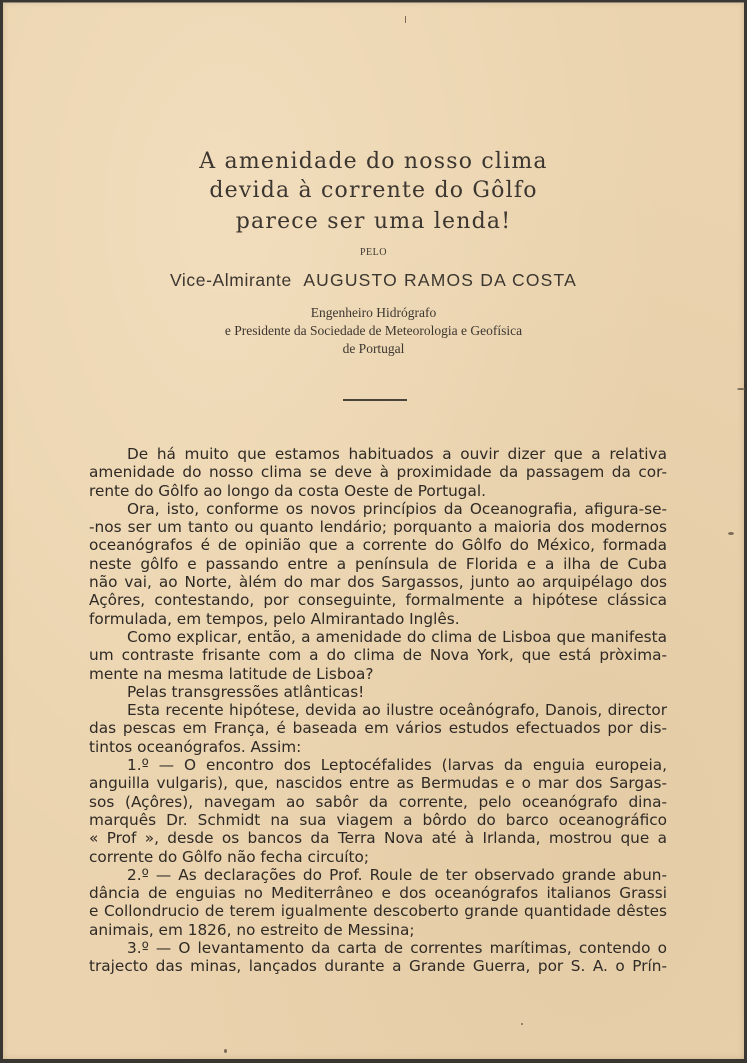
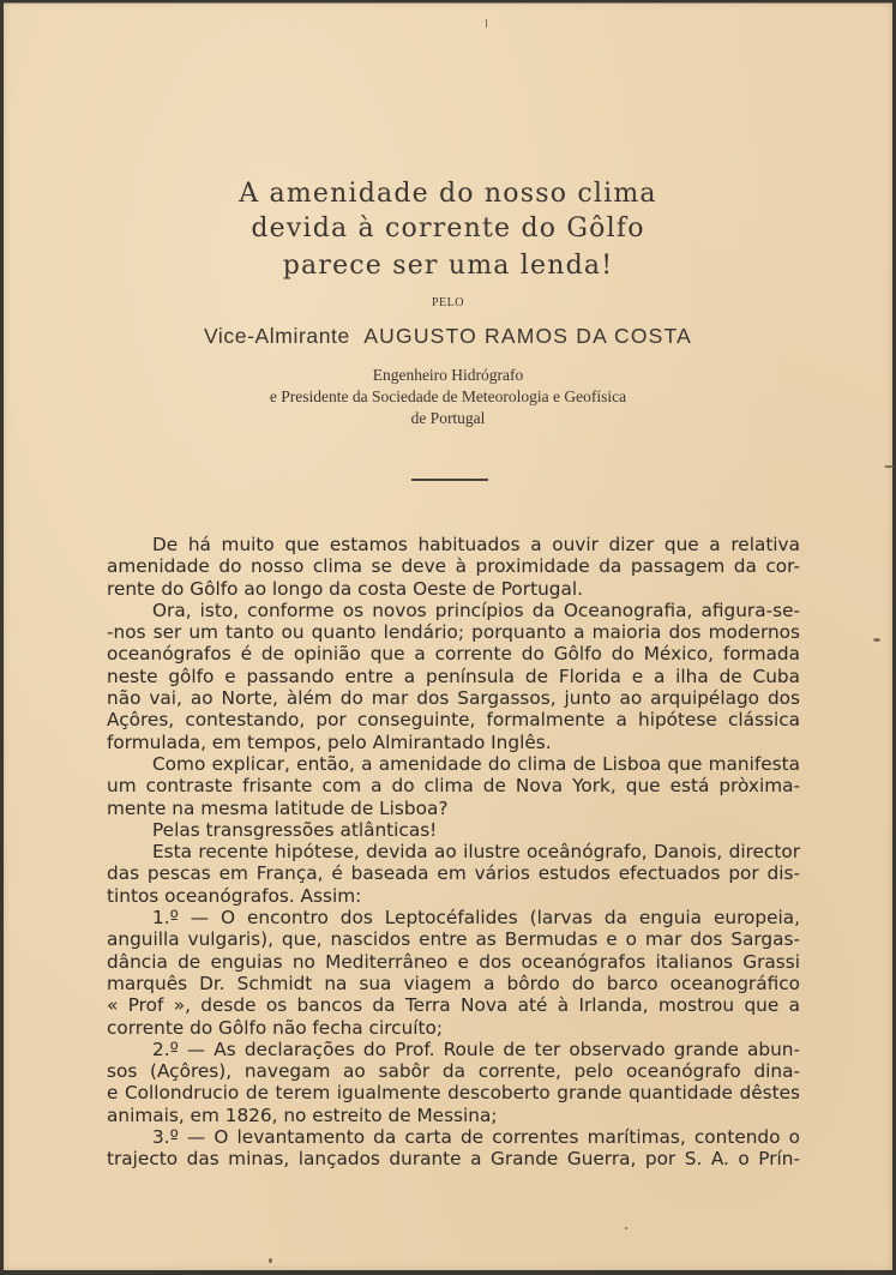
  A amenidade do nosso clima
  devida à corrente do Gôlfo
  parece ser uma lenda!
  PELO
  Vice-Almirante AUGUSTO RAMOS DA COSTA
  Engenheiro Hidrógrafo
  e Presidente da Sociedade de Meteorologia e Geofísica
  de Portugal
  De há muito que estamos habituados a ouvir dizer que a relativa
  amenidade do nosso clima se deve à proximidade da passagem da cor-
  rente do Gôlfo ao longo da costa Oeste de Portugal.
  Ora, isto, conforme os novos princípios da Oceanografia, afigura-se-
  -nos ser um tanto ou quanto lendário; porquanto a maioria dos modernos
  oceanógrafos é de opinião que a corrente do Gôlfo do México, formada
  neste gôlfo e passando entre a península de Florida e a ilha de Cuba
  não vai, ao Norte, àlém do mar dos Sargassos, junto ao arquipélago dos
  Açôres, contestando, por conseguinte, formalmente a hipótese clássica
  formulada, em tempos, pelo Almirantado Inglês.
  Como explicar, então, a amenidade do clima de Lisboa que manifesta
  um contraste frisante com a do clima de Nova York, que está pròxima-
  mente na mesma latitude de Lisboa?
  Pelas transgressões atlânticas!
  Esta recente hipótese, devida ao ilustre oceânógrafo, Danois, director
  das pescas em França, é baseada em vários estudos efectuados por dis-
  tintos oceanógrafos. Assim:
  1.º — O encontro dos Leptocéfalides (larvas da enguia europeia,
  anguilla vulgaris), que, nascidos entre as Bermudas e o mar dos Sargas-
- sos (Açôres), navegam ao sabôr da corrente, pelo oceanógrafo dina-
+ dância de enguias no Mediterrâneo e dos oceanógrafos italianos Grassi
  marquês Dr. Schmidt na sua viagem a bôrdo do barco oceanográfico
  « Prof », desde os bancos da Terra Nova até à Irlanda, mostrou que a
  corrente do Gôlfo não fecha circuíto;
  2.º — As declarações do Prof. Roule de ter observado grande abun-
- dância de enguias no Mediterrâneo e dos oceanógrafos italianos Grassi
+ sos (Açôres), navegam ao sabôr da corrente, pelo oceanógrafo dina-
  e Collondrucio de terem igualmente descoberto grande quantidade dêstes
  animais, em 1826, no estreito de Messina;
  3.º — O levantamento da carta de correntes marítimas, contendo o
  trajecto das minas, lançados durante a Grande Guerra, por S. A. o Prín-
